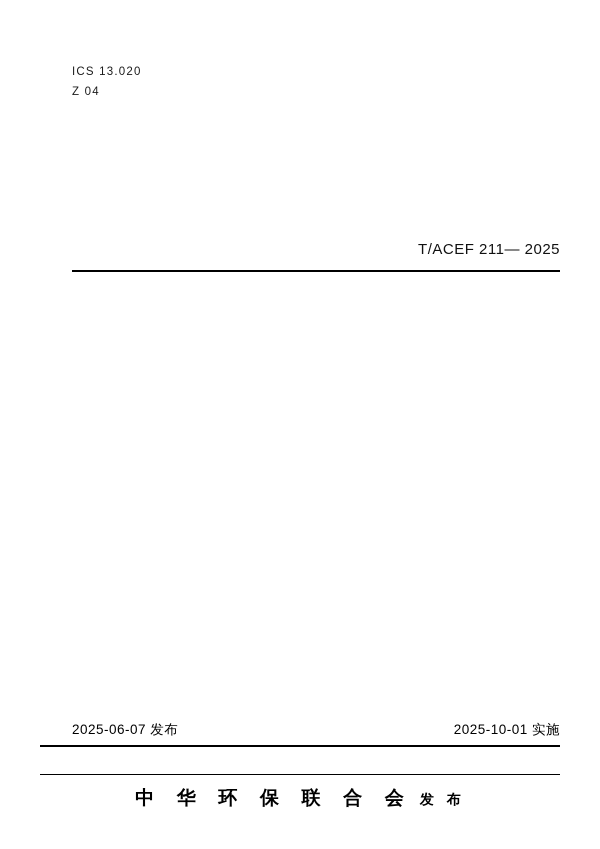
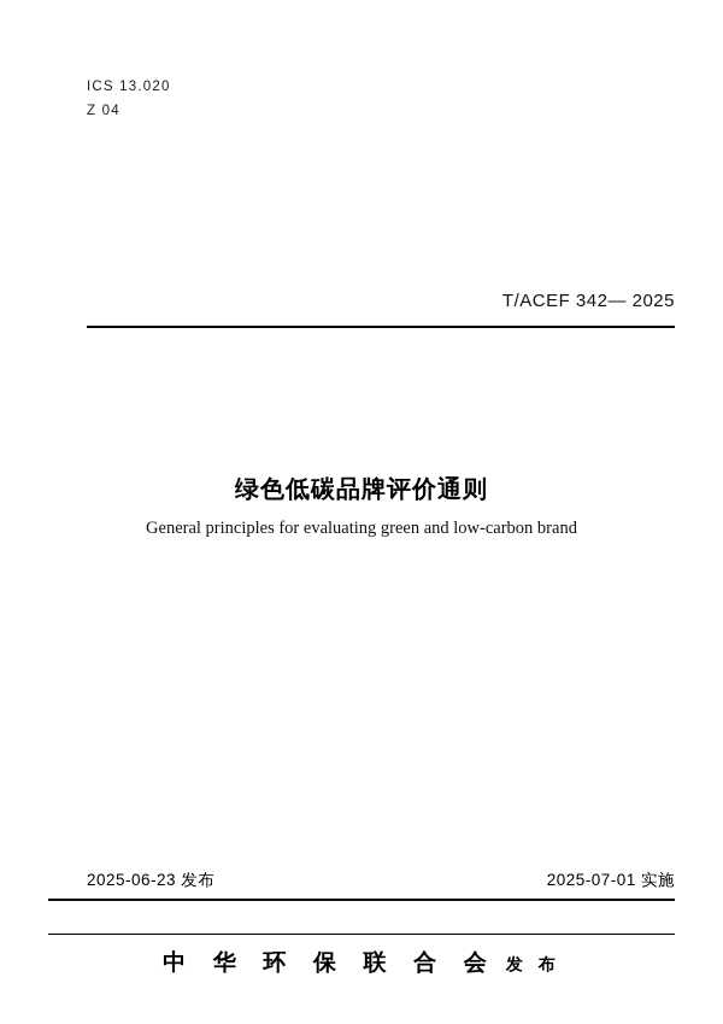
  ICS 13.020
  Z 04
- T/ACEF 211— 2025
+ T/ACEF 342— 2025
+ 绿色低碳品牌评价通则
+ General principles for evaluating green and low-carbon brand
- 2025-06-07 发布
+ 2025-06-23 发布
- 2025-10-01 实施
+ 2025-07-01 实施
  中 华 环 保 联 合 会 发 布
